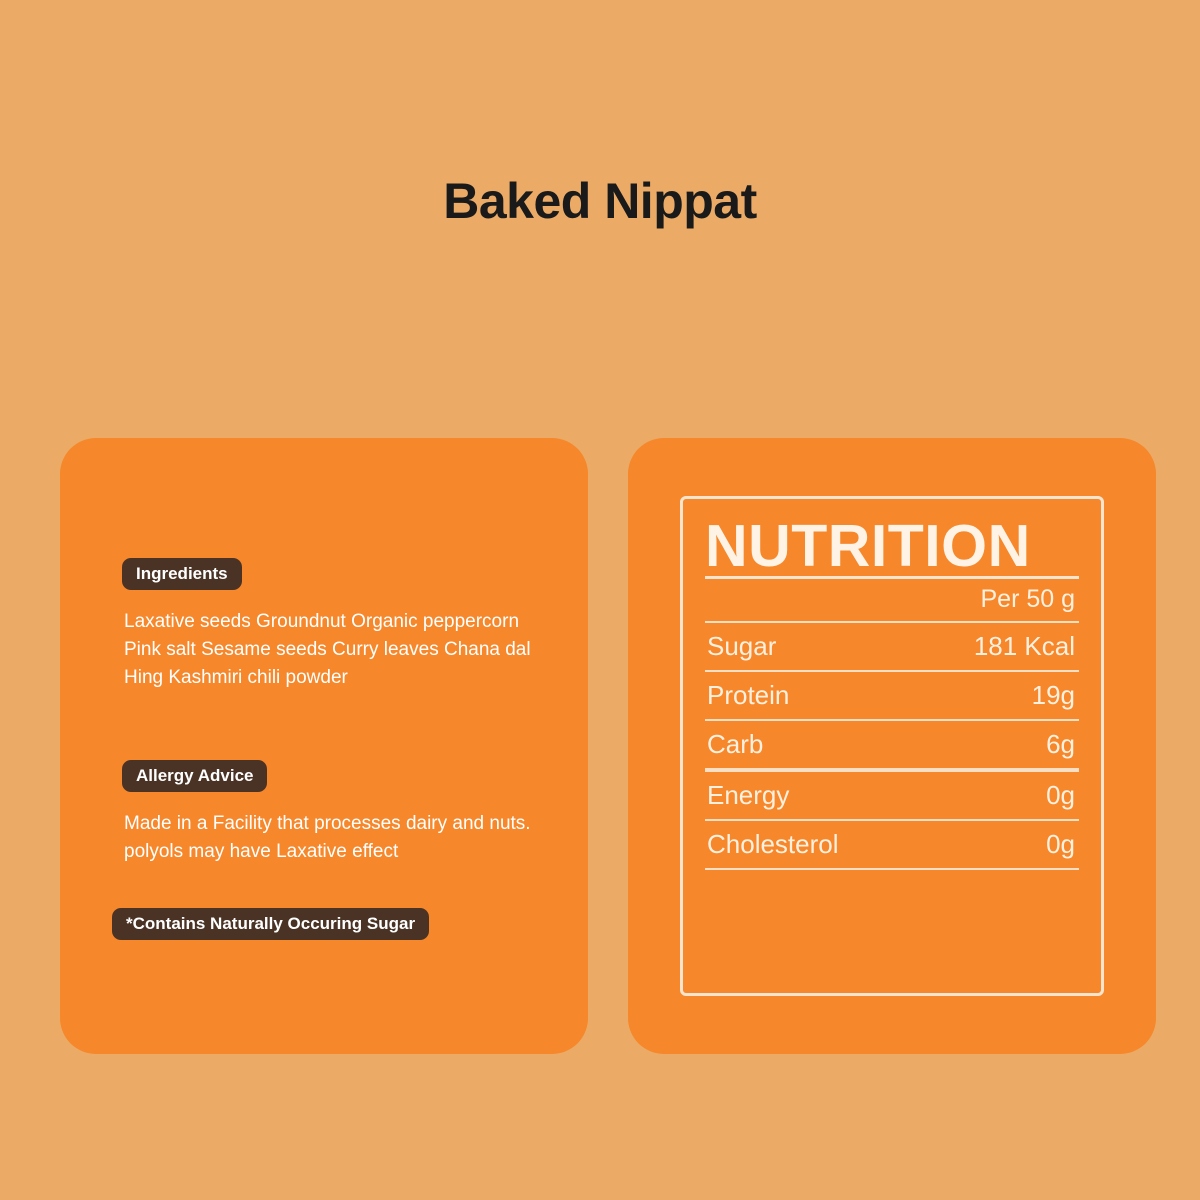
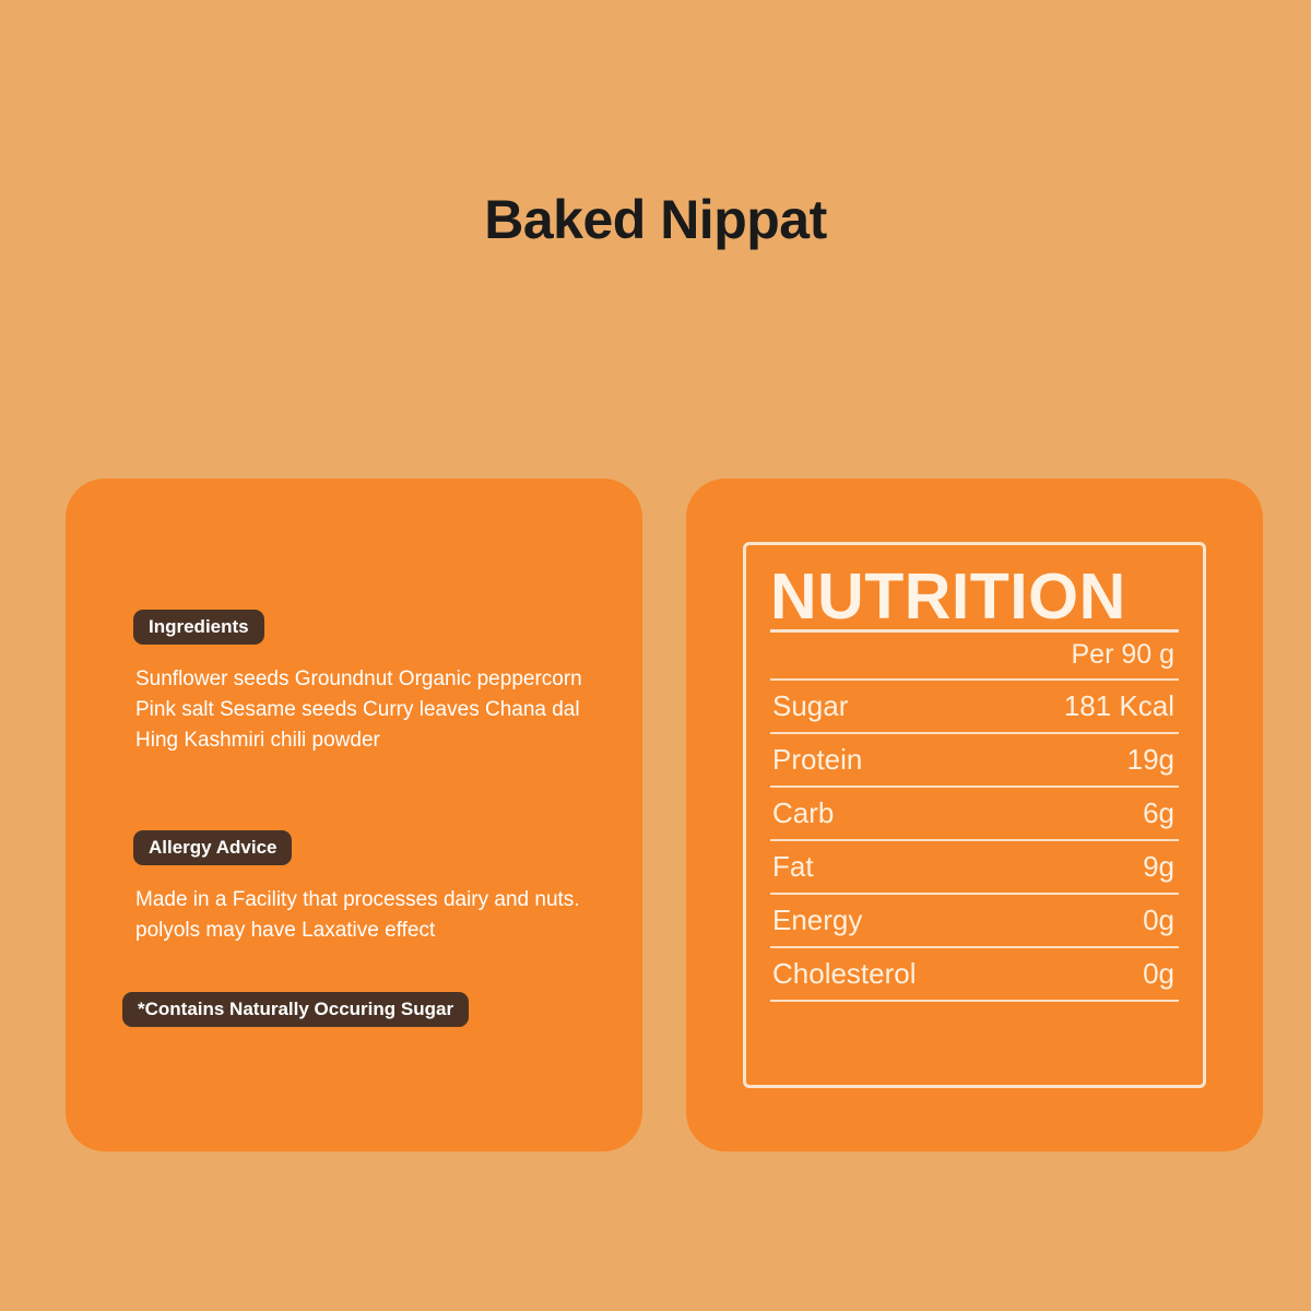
  Baked Nippat
  Ingredients
- Laxative seeds Groundnut Organic peppercorn Pink salt Sesame seeds Curry leaves Chana dal Hing Kashmiri chili powder
+ Sunflower seeds Groundnut Organic peppercorn Pink salt Sesame seeds Curry leaves Chana dal Hing Kashmiri chili powder
  Allergy Advice
  Made in a Facility that processes dairy and nuts. polyols may have Laxative effect
  *Contains Naturally Occuring Sugar
  NUTRITION
- Per 50 g
+ Per 90 g
  Sugar
  181 Kcal
  Protein
  19g
  Carb
  6g
+ Fat
+ 9g
  Energy
  0g
  Cholesterol
  0g
